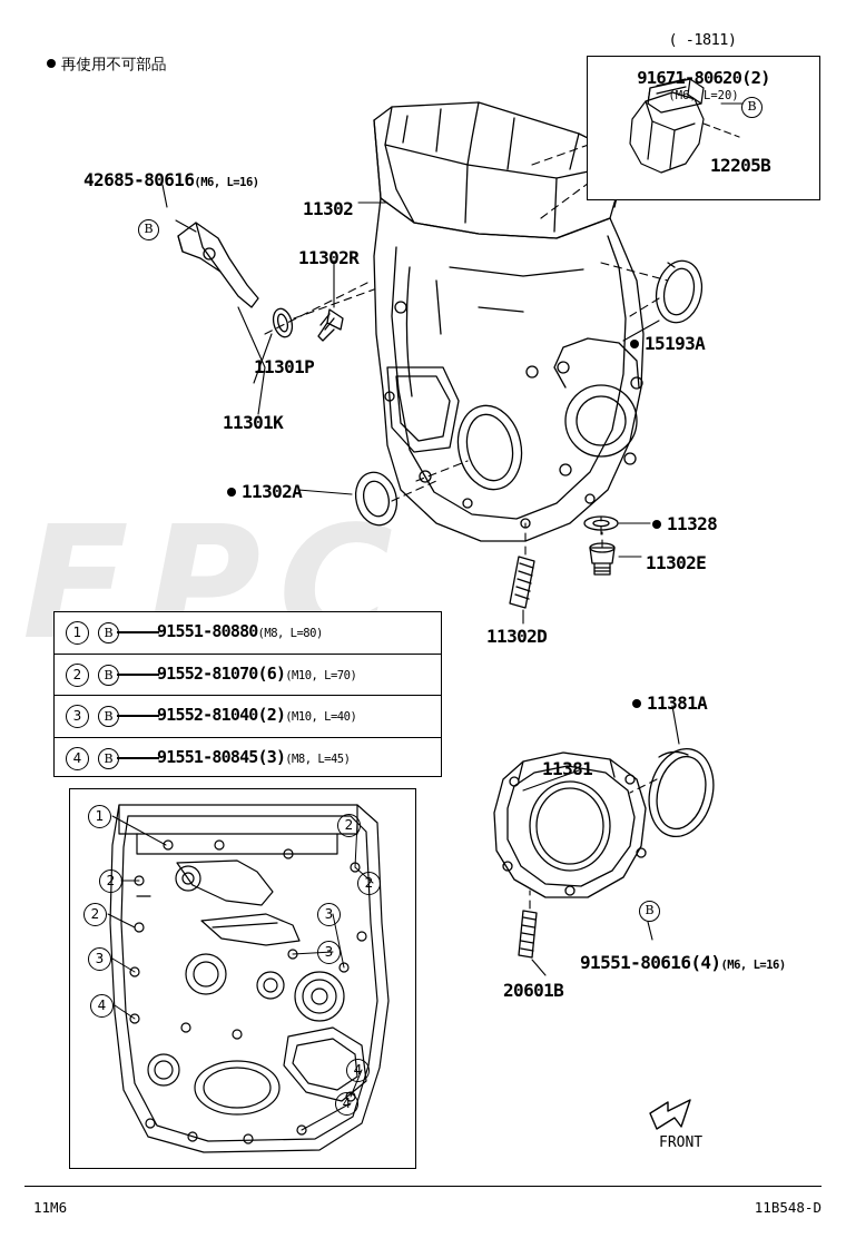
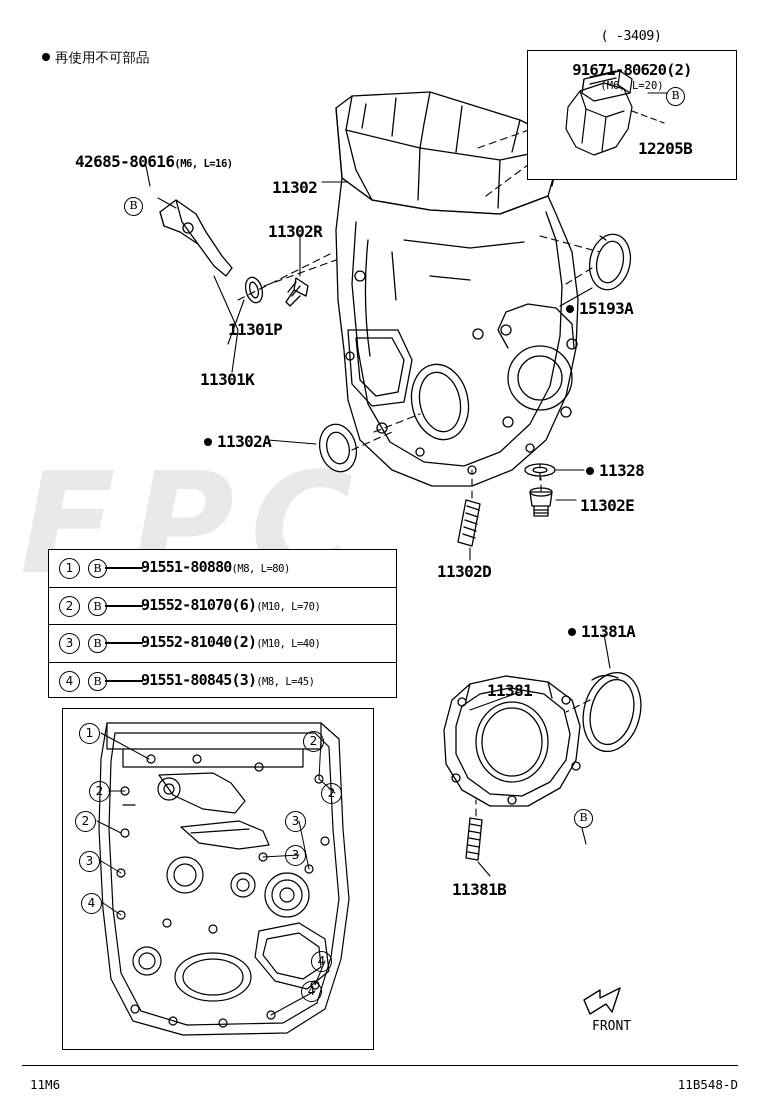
  EPC
  再使用不可部品
  1
  2
  2
  2
  2
  3
  3
  3
  4
  4
  4
  1
  B
  91551-80880(M8, L=80)
  2
  B
  91552-81070(6)(M10, L=70)
  3
  B
  91552-81040(2)(M10, L=40)
  4
  B
  91551-80845(3)(M8, L=45)
- ( -1811)
+ ( -3409)
  91671-80620(2)
  (M6, L=20)
  B
  12205B
  42685-80616(M6, L=16)
  B
  11302
  11302R
  11301P
  11301K
  15193A
  11302A
  11328
  11302E
  11302D
  11381A
  11381
- 20601B
+ 11381B
- 91551-80616(4)(M6, L=16)
  B
  FRONT
  11M6
  11B548-D
